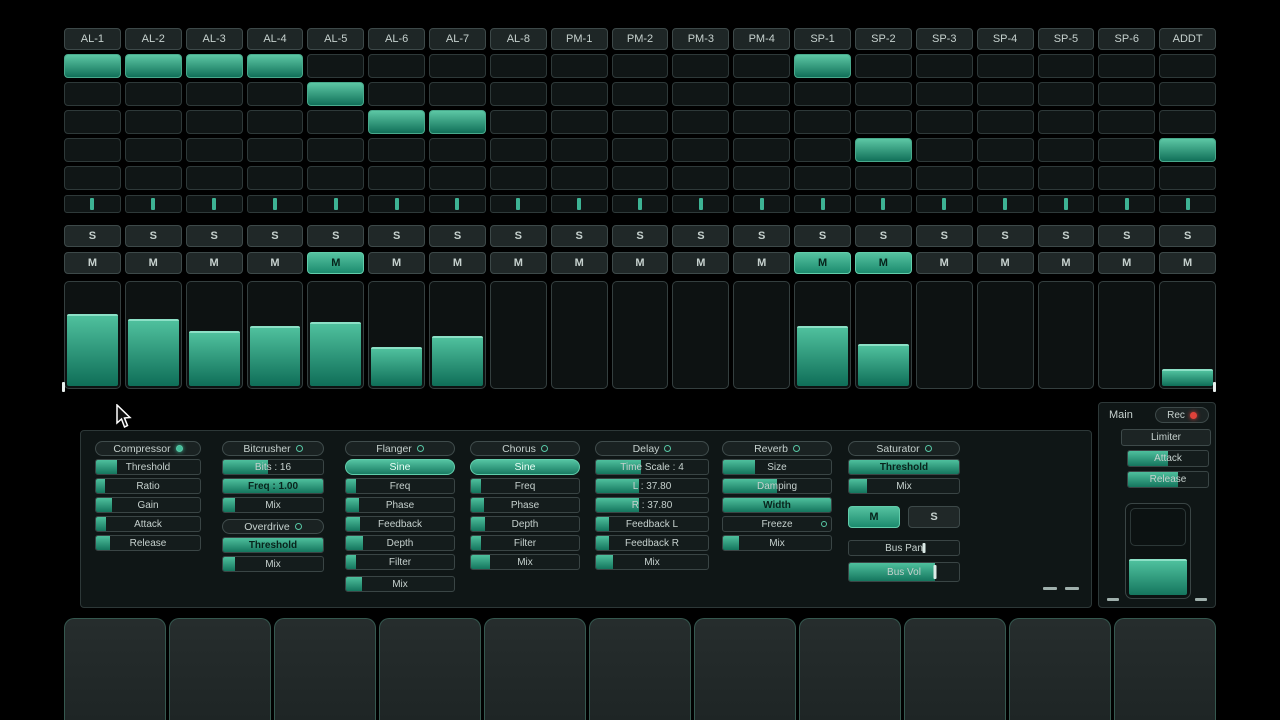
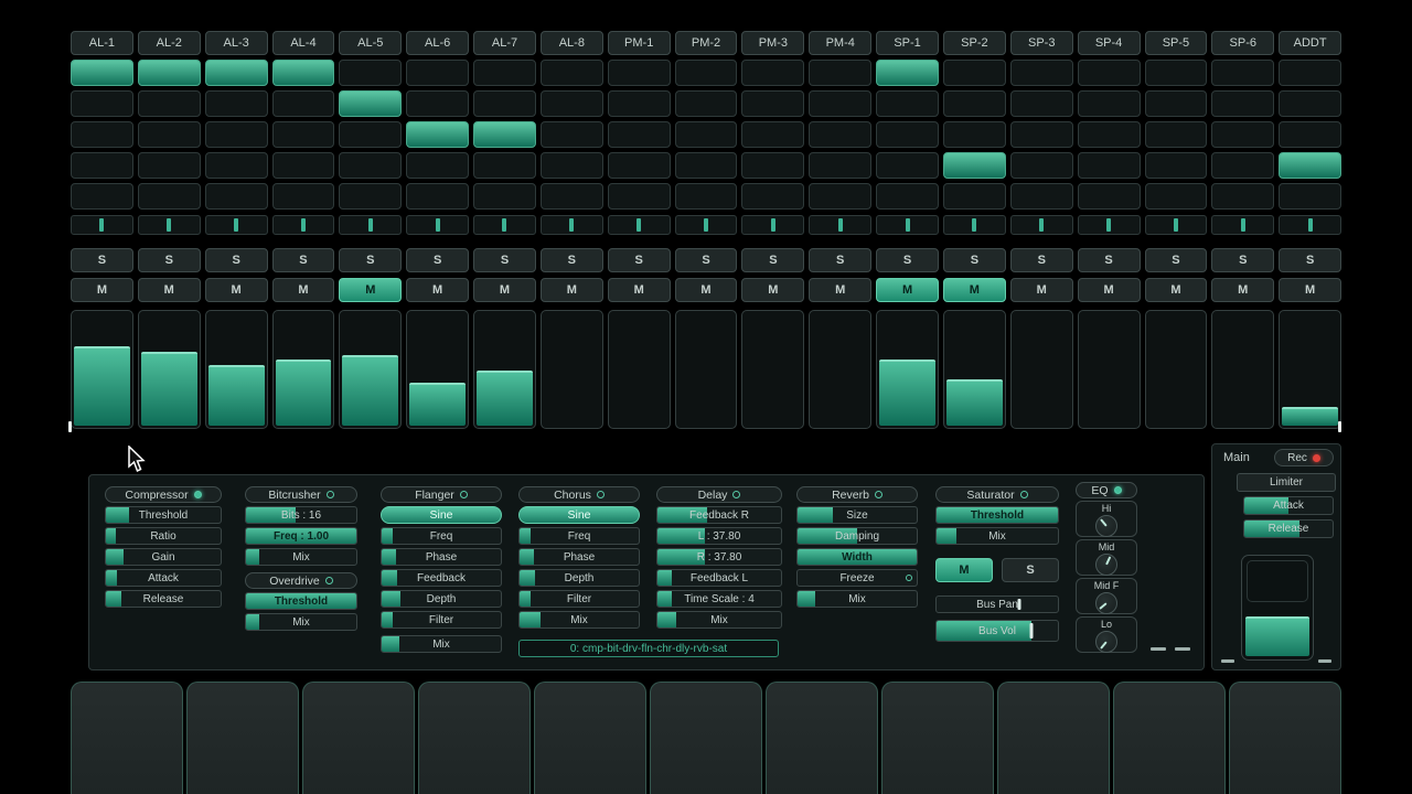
  AL-1
  S
  M
  AL-2
  S
  M
  AL-3
  S
  M
  AL-4
  S
  M
  AL-5
  S
  M
  AL-6
  S
  M
  AL-7
  S
  M
  AL-8
  S
  M
  PM-1
  S
  M
  PM-2
  S
  M
  PM-3
  S
  M
  PM-4
  S
  M
  SP-1
  S
  M
  SP-2
  S
  M
  SP-3
  S
  M
  SP-4
  S
  M
  SP-5
  S
  M
  SP-6
  S
  M
  ADDT
  S
  M
  Compressor
  Threshold
  Ratio
  Gain
  Attack
  Release
  Bitcrusher
  Bits : 16
  Freq : 1.00
  Mix
  Overdrive
  Threshold
  Mix
  Flanger
  Sine
  Freq
  Phase
  Feedback
  Depth
  Filter
  Mix
  Chorus
  Sine
  Freq
  Phase
  Depth
  Filter
  Mix
  Delay
- Time Scale : 4
+ Feedback R
  L : 37.80
  R : 37.80
  Feedback L
- Feedback R
+ Time Scale : 4
  Mix
  Reverb
  Size
  Damping
  Width
  Freeze
  Mix
  Saturator
  Threshold
  Mix
  M
  S
  Bus Pan
  Bus Vol
+ EQ
+ Hi
+ Mid
+ Mid F
+ Lo
+ 0: cmp-bit-drv-fln-chr-dly-rvb-sat
  Main
  Rec
  Limiter
  Attack
  Release
